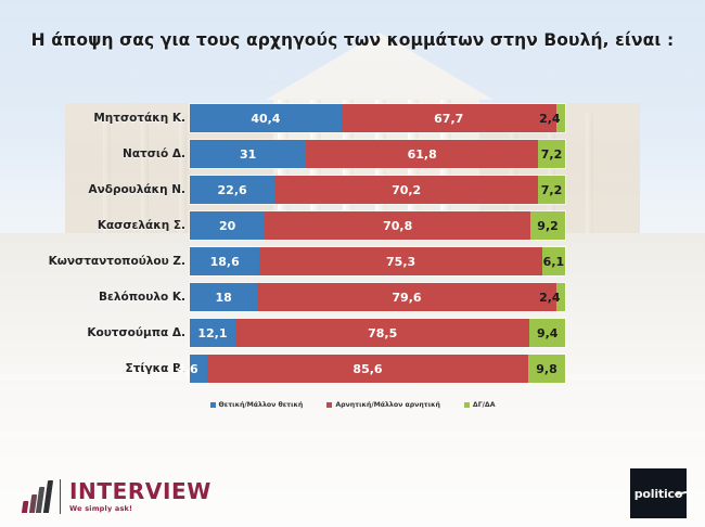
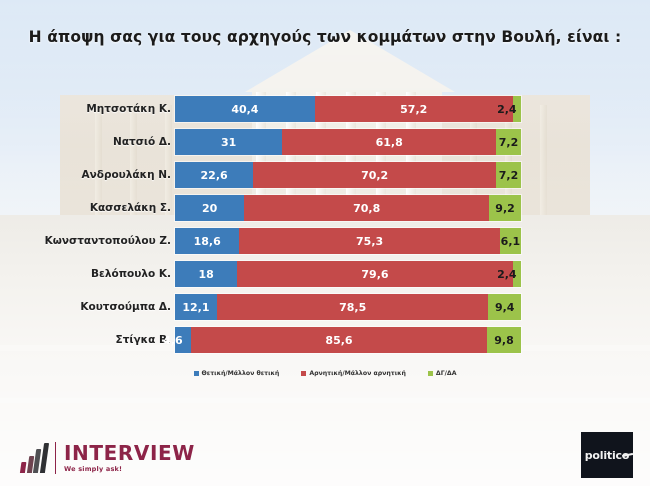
  Η άποψη σας για τους αρχηγούς των κομμάτων στην Βουλή, είναι :
  Μητσοτάκη Κ.
  40,4
- 67,7
+ 57,2
  2,4
  Νατσιό Δ.
  31
  61,8
  7,2
  Ανδρουλάκη Ν.
  22,6
  70,2
  7,2
  Κασσελάκη Σ.
  20
  70,8
  9,2
  Κωνσταντοπούλου Ζ.
  18,6
  75,3
  6,1
  Βελόπουλο Κ.
  18
  79,6
  2,4
  Κουτσούμπα Δ.
  12,1
  78,5
  9,4
  Στίγκα Β.
  4,6
  85,6
  9,8
  INTERVIEW
  We simply ask!
  politico
